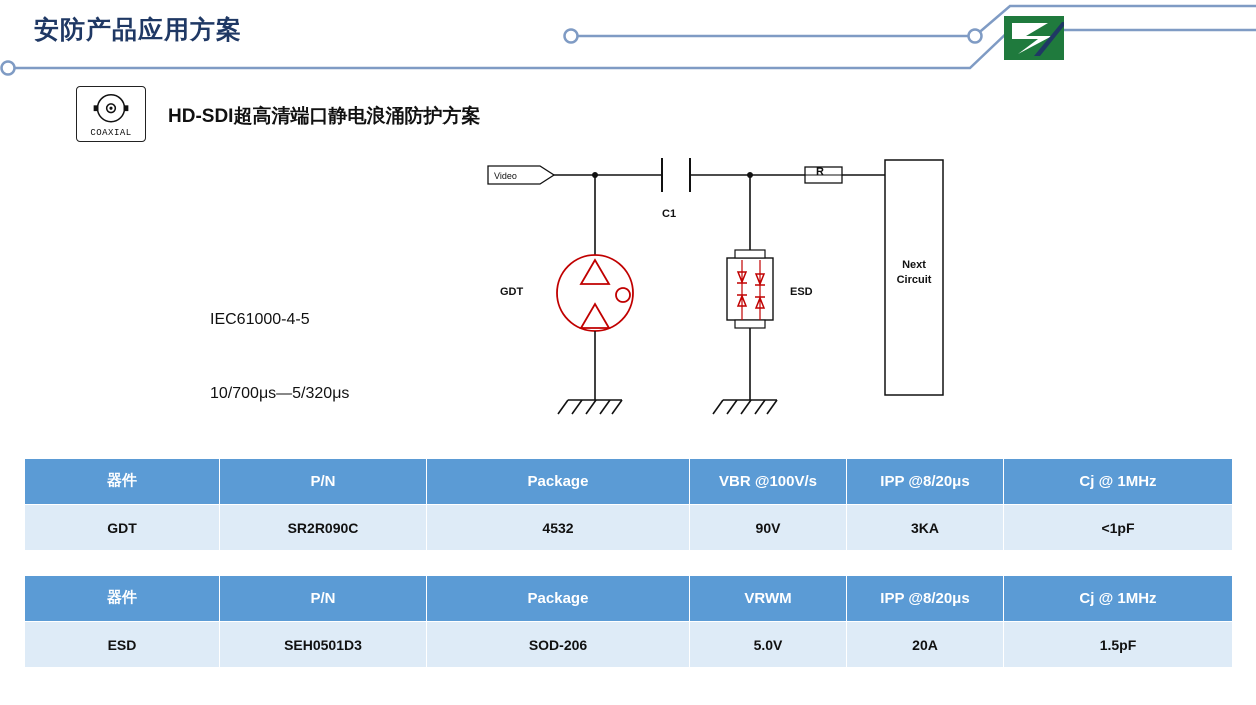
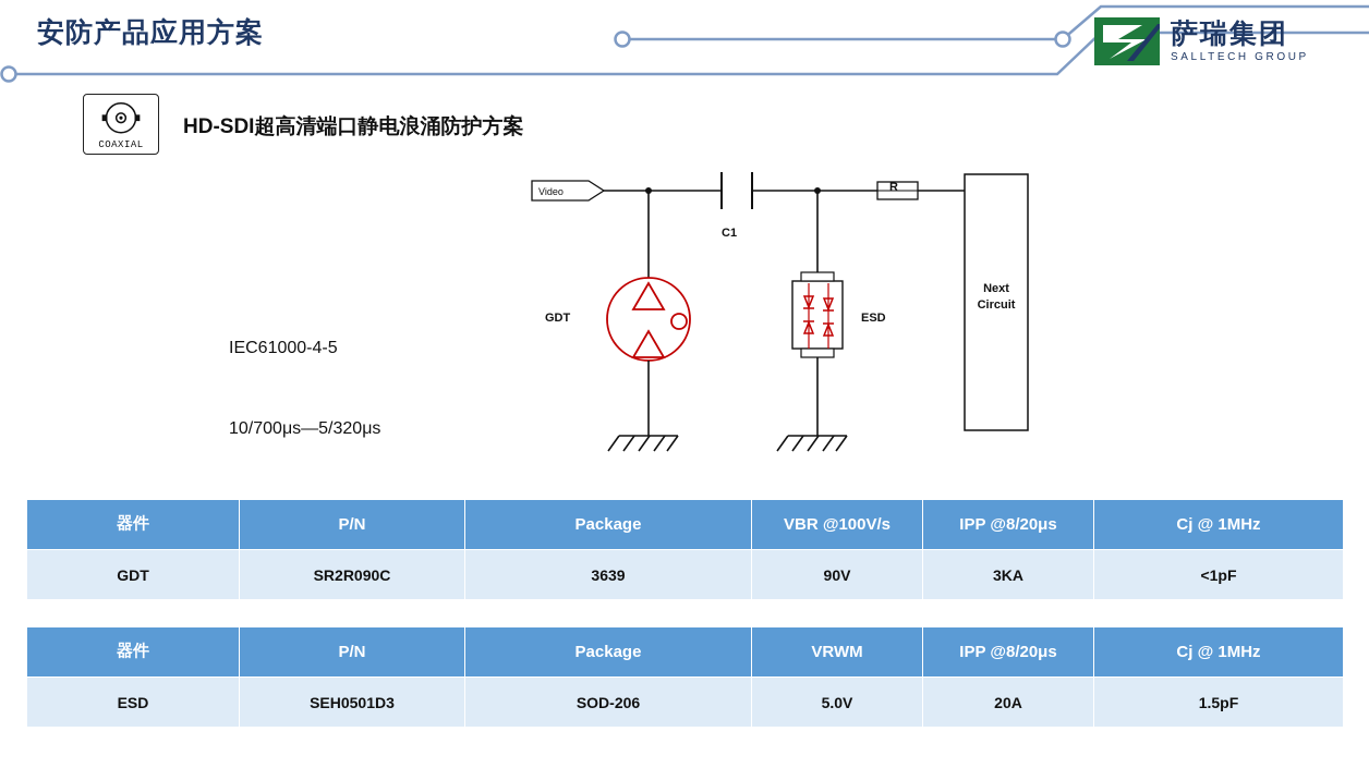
  安防产品应用方案
+ 萨瑞集团
+ SALLTECH GROUP
  COAXIAL
  HD-SDI超高清端口静电浪涌防护方案
  IEC61000-4-5
  10/700μs—5/320μs
  Video
  C1
  R
  GDT
  ESD
  Next
  Circuit
  器件	P/N	Package	VBR @100V/s	IPP @8/20μs	Cj @ 1MHz
- GDT	SR2R090C	4532	90V	3KA	<1pF
+ GDT	SR2R090C	3639	90V	3KA	<1pF
  器件	P/N	Package	VRWM	IPP @8/20μs	Cj @ 1MHz
  ESD	SEH0501D3	SOD-206	5.0V	20A	1.5pF
